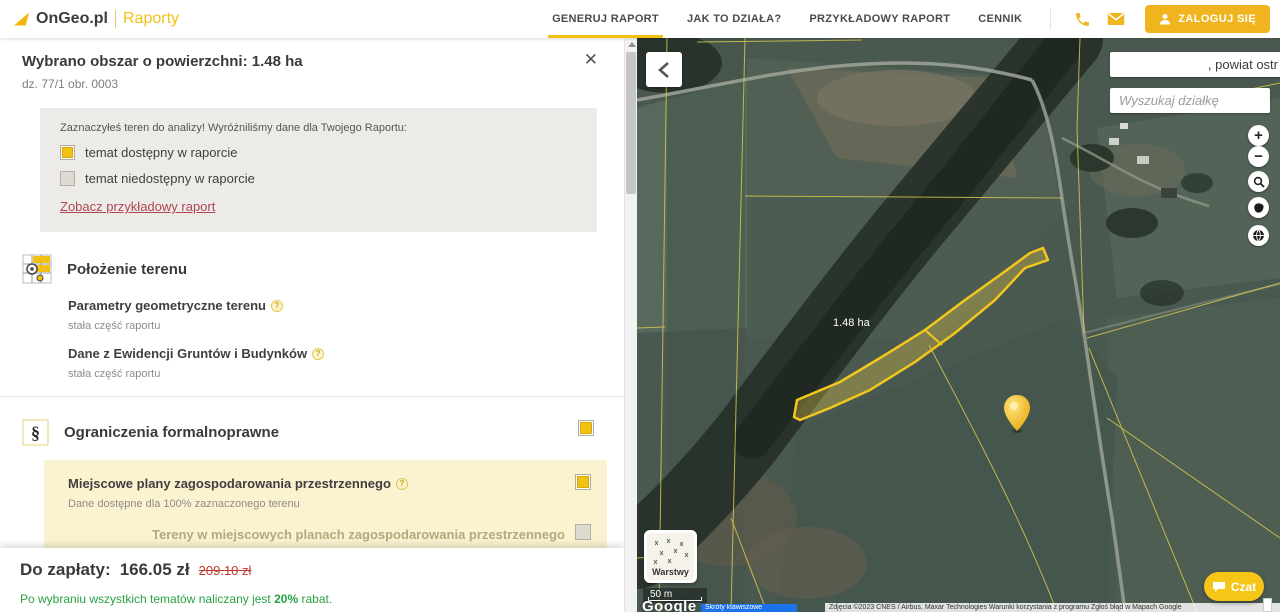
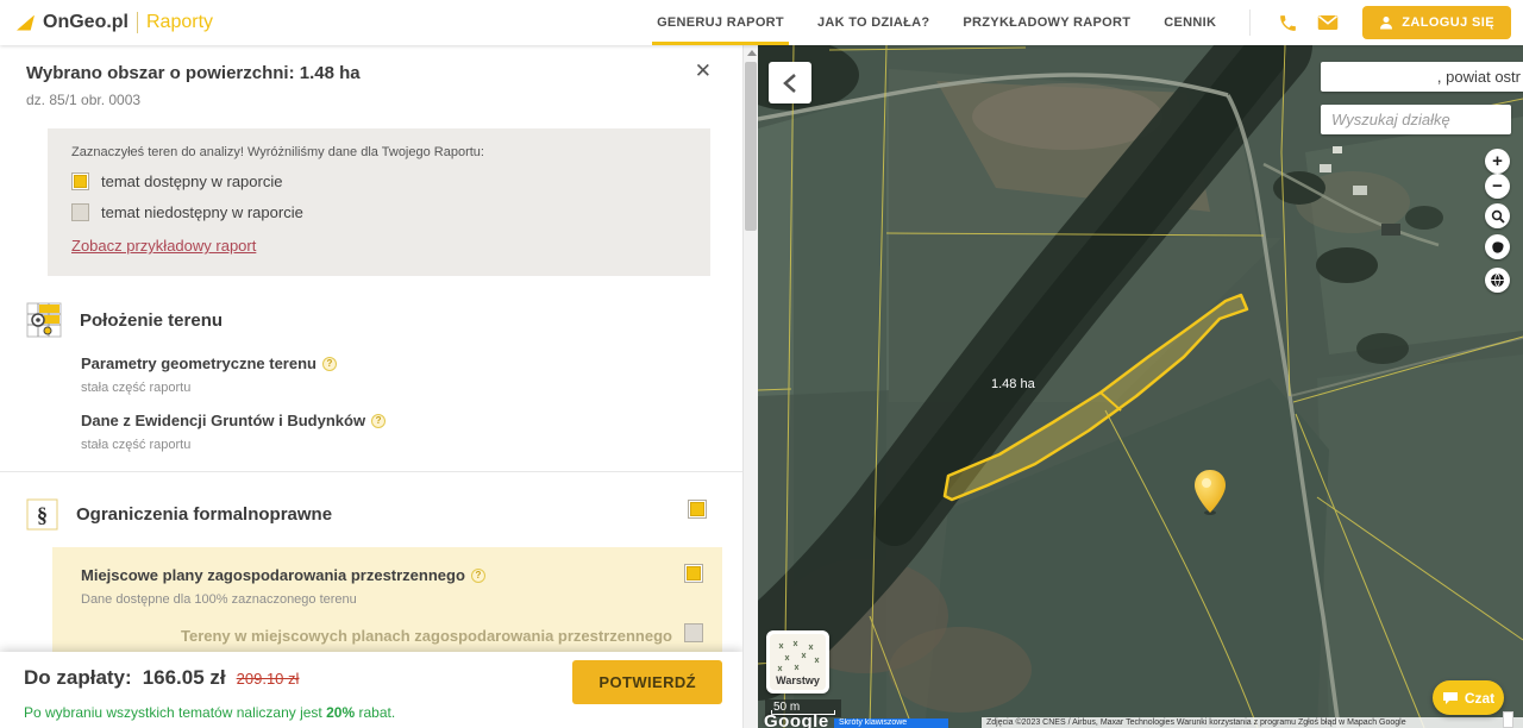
  OnGeo.pl
  Raporty
  GENERUJ RAPORT
  JAK TO DZIAŁA?
  PRZYKŁADOWY RAPORT
  CENNIK
  ZALOGUJ SIĘ
  Wybrano obszar o powierzchni: 1.48 ha
- dz. 77/1 obr. 0003
+ dz. 85/1 obr. 0003
  ✕
  Zaznaczyłeś teren do analizy! Wyróżniliśmy dane dla Twojego Raportu:
  temat dostępny w raporcie
  temat niedostępny w raporcie
  Zobacz przykładowy raport
  Położenie terenu
  Parametry geometryczne terenu ?
  stała część raportu
  Dane z Ewidencji Gruntów i Budynków ?
  stała część raportu
  §
  Ograniczenia formalnoprawne
  Miejscowe plany zagospodarowania przestrzennego ?
  Dane dostępne dla 100% zaznaczonego terenu
  Tereny w miejscowych planach zagospodarowania przestrzennego
  Do zapłaty:
  166.05 zł
  209.10 zł
  Po wybraniu wszystkich tematów naliczany jest 20% rabat.
+ POTWIERDŹ
  1.48 ha
  , powiat ostr
  Wyszukaj działkę
  +
  −
  Warstwy
  50 m
  Google
  Czat
